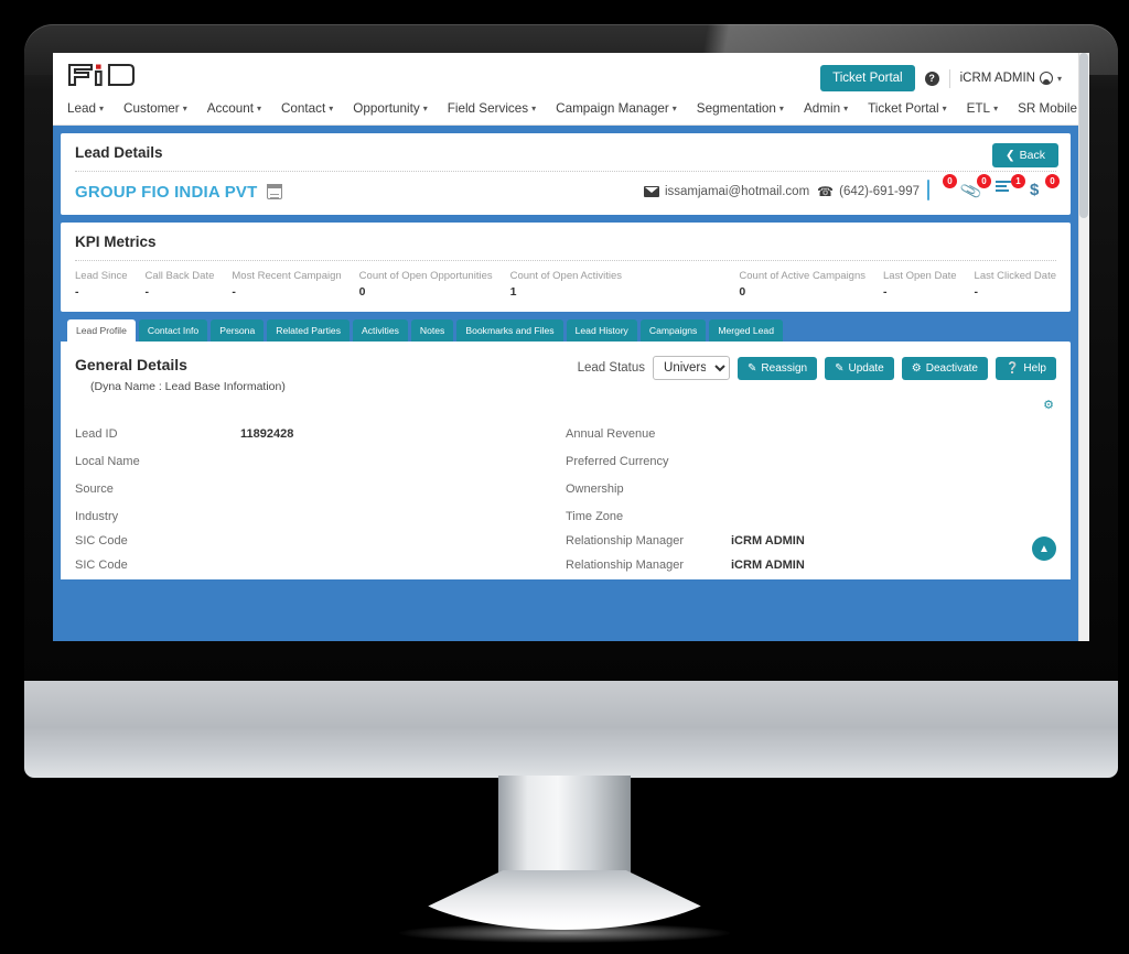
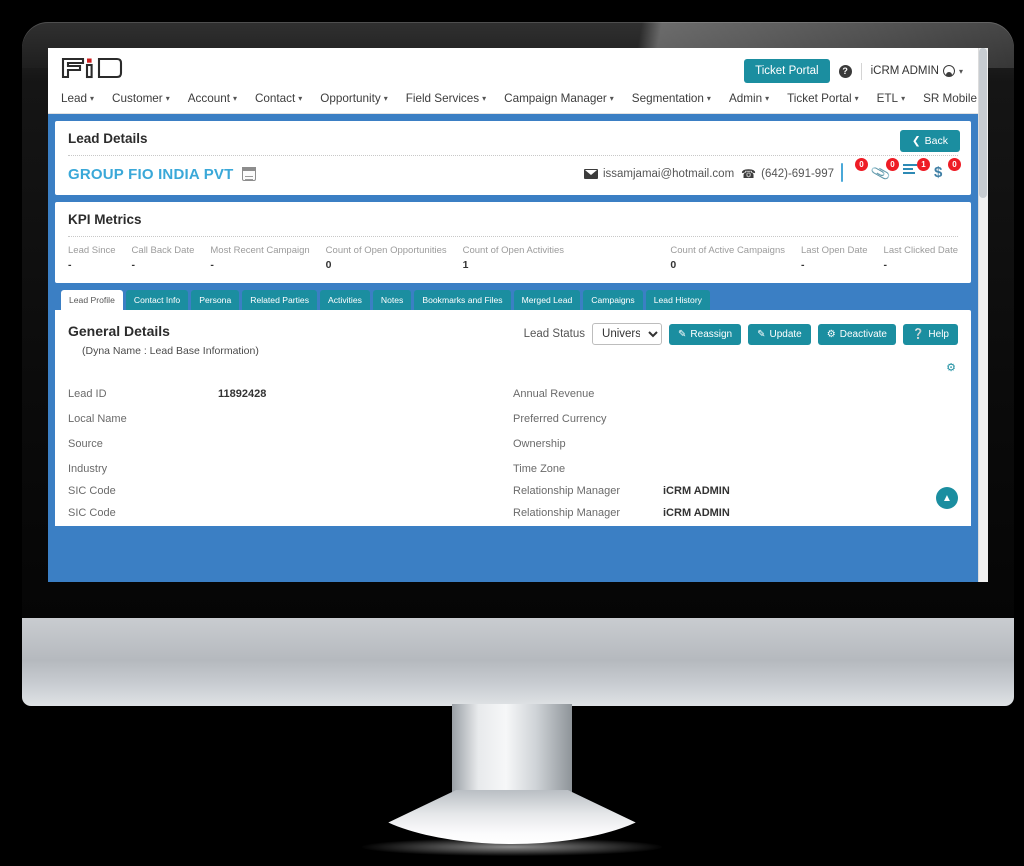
  Ticket Portal
  ?
  iCRM ADMIN
  ▾
  Lead
  ▾
  Customer
  ▾
  Account
  ▾
  Contact
  ▾
  Opportunity
  ▾
  Field Services
  ▾
  Campaign Manager
  ▾
  Segmentation
  ▾
  Admin
  ▾
  Ticket Portal
  ▾
  ETL
  ▾
  Lead Details
  ❮
  Back
  GROUP FIO INDIA PVT
  issamjamai@hotmail.com
  (642)-691-997
  0
  0
  1
  $
  0
  KPI Metrics
  Lead Since
  -
  Call Back Date
  -
  Most Recent Campaign
  -
  Count of Open Opportunities
  0
  Count of Open Activities
  1
  Count of Active Campaigns
  0
  Last Open Date
  -
  Last Clicked Date
  -
  Lead Profile
  Contact Info
  Persona
  Related Parties
  Activities
  Notes
  Bookmarks and Files
- Lead History
+ Merged Lead
  Campaigns
- Merged Lead
+ Lead History
  General Details
  (Dyna Name : Lead Base Information)
  Lead Status
  Univers
  ✎
  Reassign
  ✎
  Update
  ⚙
  Deactivate
  ❔
  Help
  ⚙
  Lead ID
  11892428
  Local Name
  Source
  Industry
  SIC Code
  SIC Code
  Annual Revenue
  Preferred Currency
  Ownership
  Time Zone
  Relationship Manager
  iCRM ADMIN
  Relationship Manager
  iCRM ADMIN
  ▲
